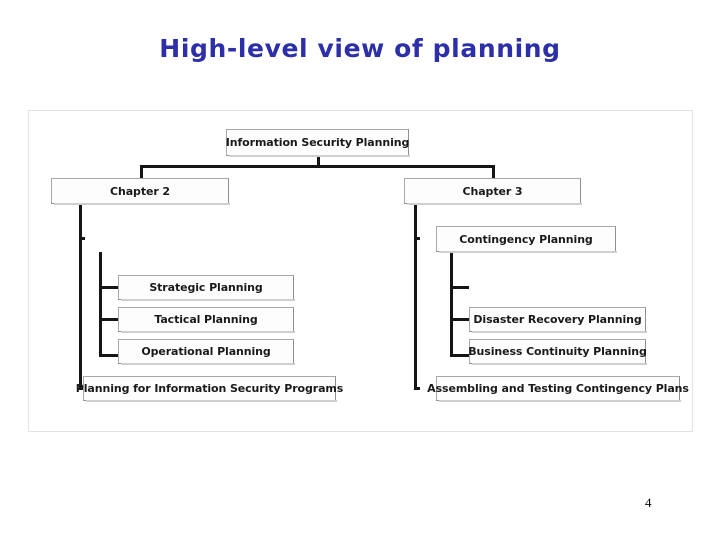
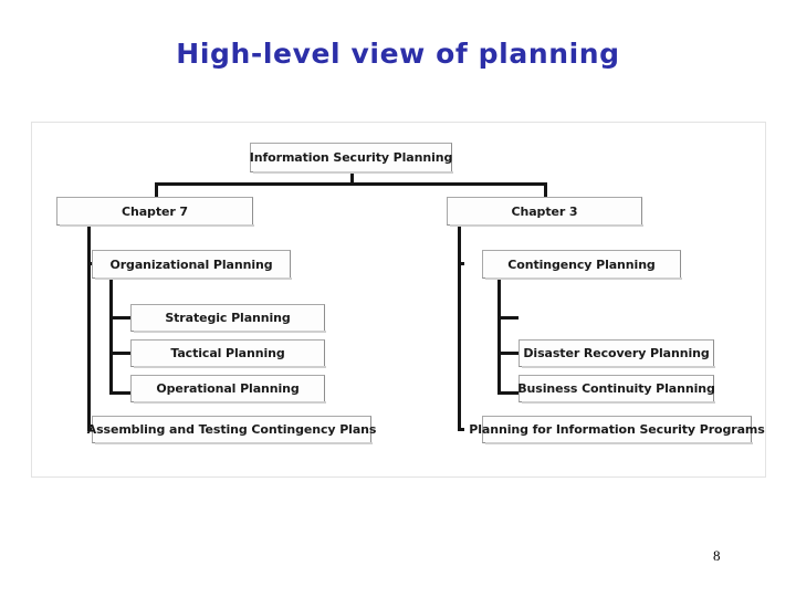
  High-level view of planning
  Information Security Planning
- Chapter 2
+ Chapter 7
+ Organizational Planning
  Strategic Planning
  Tactical Planning
  Operational Planning
- Planning for Information Security Programs
+ Assembling and Testing Contingency Plans
  Chapter 3
  Contingency Planning
  Disaster Recovery Planning
  Business Continuity Planning
- Assembling and Testing Contingency Plans
+ Planning for Information Security Programs
- 4
+ 8
